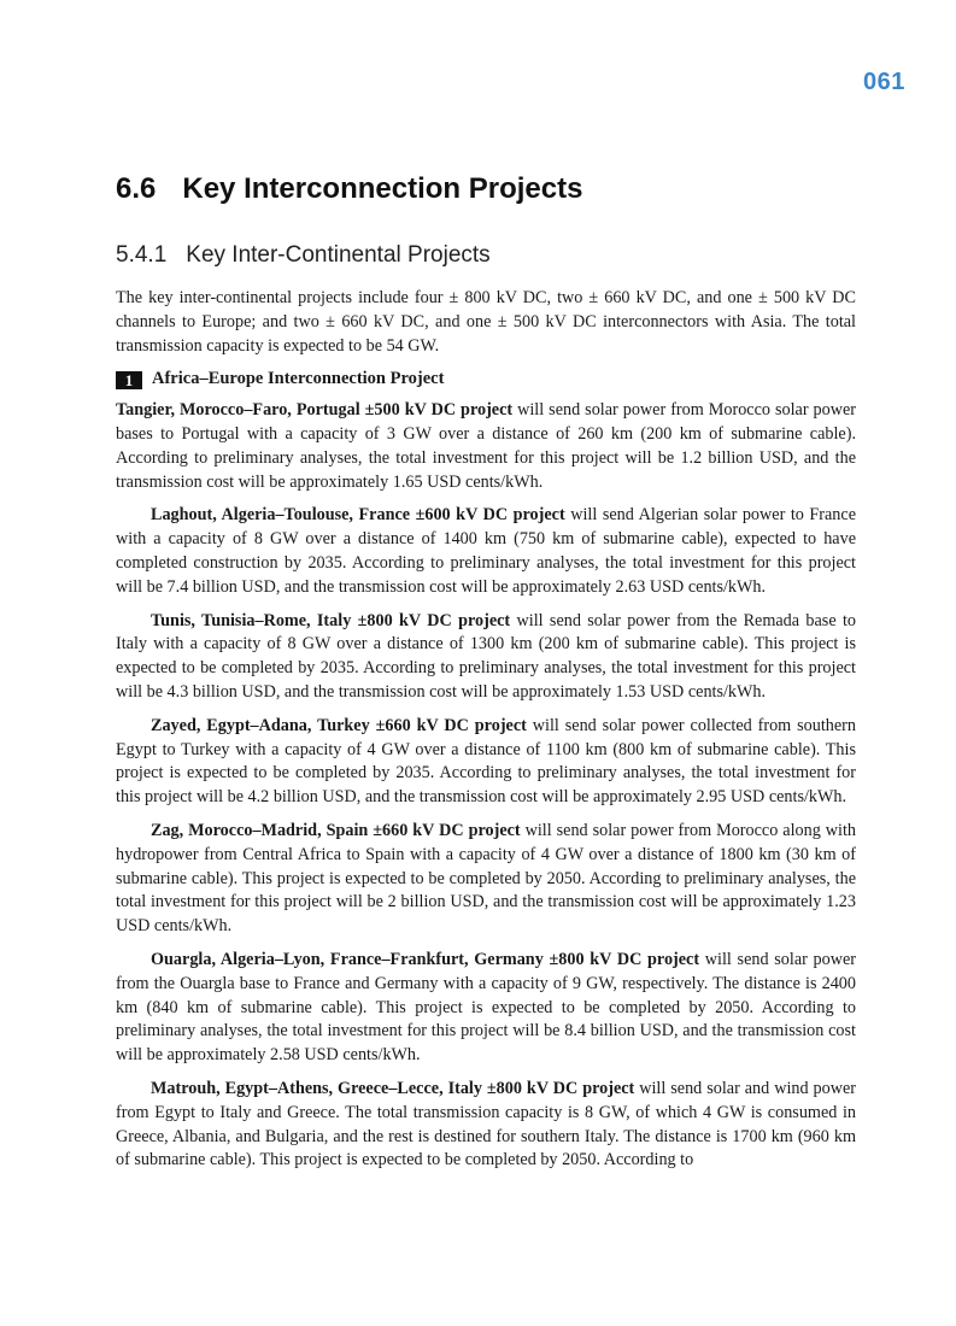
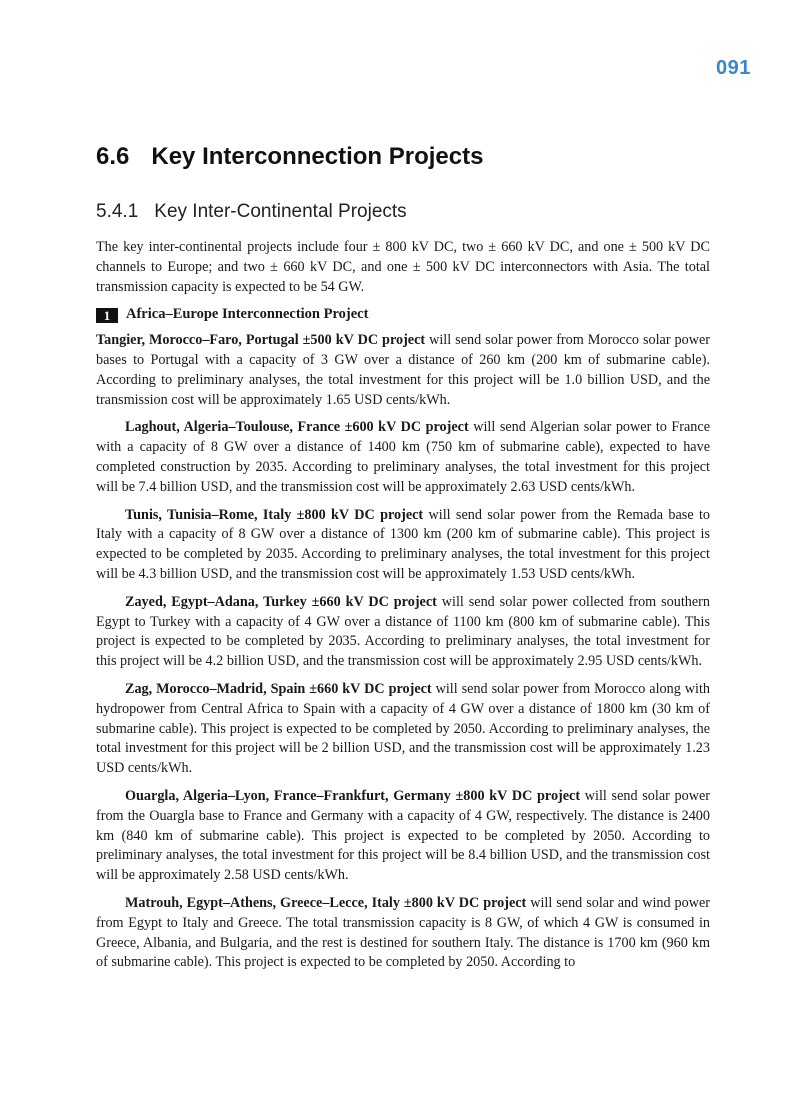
- 061
+ 091
  6.6 Key Interconnection Projects
  5.4.1 Key Inter-Continental Projects
  The key inter-continental projects include four ± 800 kV DC, two ± 660 kV DC, and one ± 500 kV DC channels to Europe; and two ± 660 kV DC, and one ± 500 kV DC interconnectors with Asia. The total transmission capacity is expected to be 54 GW.
  1
  Africa–Europe Interconnection Project
- Tangier, Morocco–Faro, Portugal ±500 kV DC project will send solar power from Morocco solar power bases to Portugal with a capacity of 3 GW over a distance of 260 km (200 km of submarine cable). According to preliminary analyses, the total investment for this project will be 1.2 billion USD, and the transmission cost will be approximately 1.65 USD cents/kWh.
+ Tangier, Morocco–Faro, Portugal ±500 kV DC project will send solar power from Morocco solar power bases to Portugal with a capacity of 3 GW over a distance of 260 km (200 km of submarine cable). According to preliminary analyses, the total investment for this project will be 1.0 billion USD, and the transmission cost will be approximately 1.65 USD cents/kWh.
  Laghout, Algeria–Toulouse, France ±600 kV DC project will send Algerian solar power to France with a capacity of 8 GW over a distance of 1400 km (750 km of submarine cable), expected to have completed construction by 2035. According to preliminary analyses, the total investment for this project will be 7.4 billion USD, and the transmission cost will be approximately 2.63 USD cents/kWh.
  Tunis, Tunisia–Rome, Italy ±800 kV DC project will send solar power from the Remada base to Italy with a capacity of 8 GW over a distance of 1300 km (200 km of submarine cable). This project is expected to be completed by 2035. According to preliminary analyses, the total investment for this project will be 4.3 billion USD, and the transmission cost will be approximately 1.53 USD cents/kWh.
  Zayed, Egypt–Adana, Turkey ±660 kV DC project will send solar power collected from southern Egypt to Turkey with a capacity of 4 GW over a distance of 1100 km (800 km of submarine cable). This project is expected to be completed by 2035. According to preliminary analyses, the total investment for this project will be 4.2 billion USD, and the transmission cost will be approximately 2.95 USD cents/kWh.
  Zag, Morocco–Madrid, Spain ±660 kV DC project will send solar power from Morocco along with hydropower from Central Africa to Spain with a capacity of 4 GW over a distance of 1800 km (30 km of submarine cable). This project is expected to be completed by 2050. According to preliminary analyses, the total investment for this project will be 2 billion USD, and the transmission cost will be approximately 1.23 USD cents/kWh.
- Ouargla, Algeria–Lyon, France–Frankfurt, Germany ±800 kV DC project will send solar power from the Ouargla base to France and Germany with a capacity of 9 GW, respectively. The distance is 2400 km (840 km of submarine cable). This project is expected to be completed by 2050. According to preliminary analyses, the total investment for this project will be 8.4 billion USD, and the transmission cost will be approximately 2.58 USD cents/kWh.
+ Ouargla, Algeria–Lyon, France–Frankfurt, Germany ±800 kV DC project will send solar power from the Ouargla base to France and Germany with a capacity of 4 GW, respectively. The distance is 2400 km (840 km of submarine cable). This project is expected to be completed by 2050. According to preliminary analyses, the total investment for this project will be 8.4 billion USD, and the transmission cost will be approximately 2.58 USD cents/kWh.
  Matrouh, Egypt–Athens, Greece–Lecce, Italy ±800 kV DC project will send solar and wind power from Egypt to Italy and Greece. The total transmission capacity is 8 GW, of which 4 GW is consumed in Greece, Albania, and Bulgaria, and the rest is destined for southern Italy. The distance is 1700 km (960 km of submarine cable). This project is expected to be completed by 2050. According to
